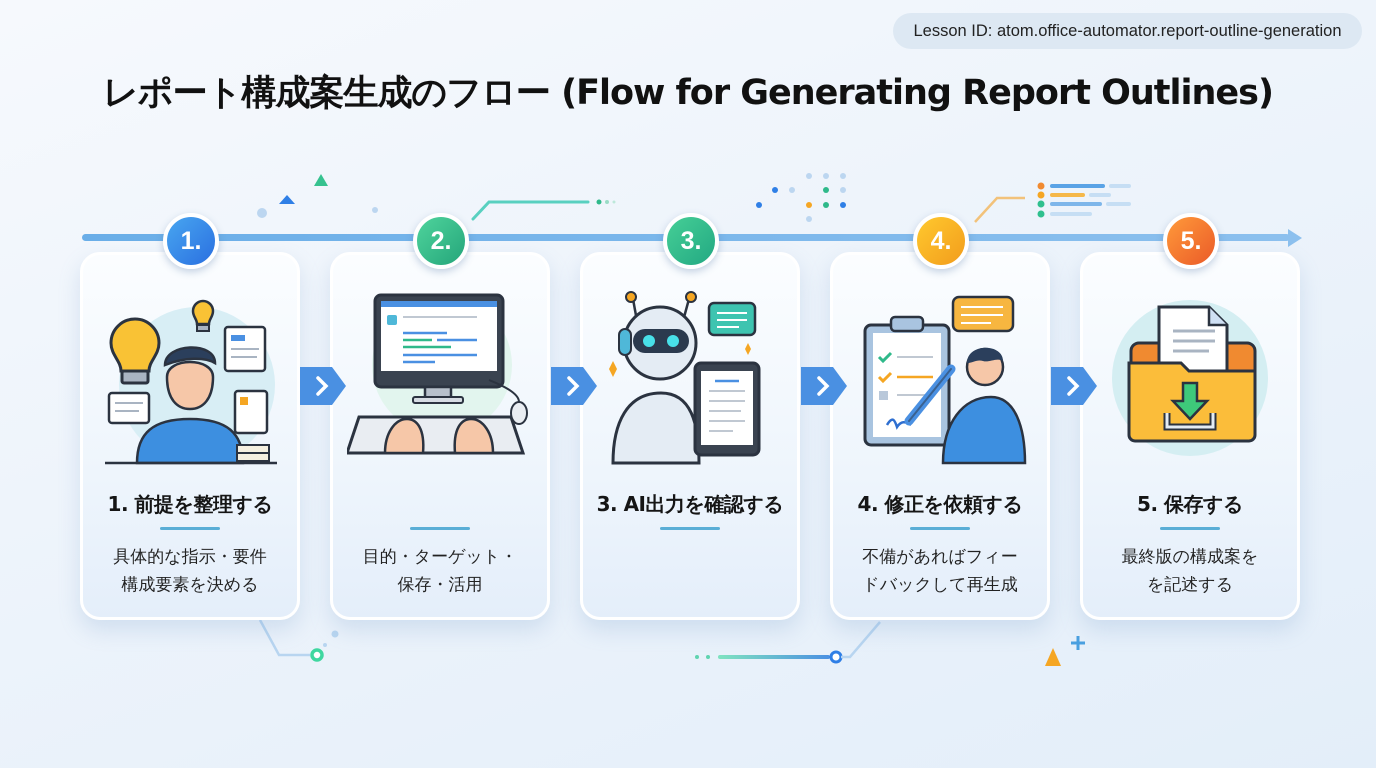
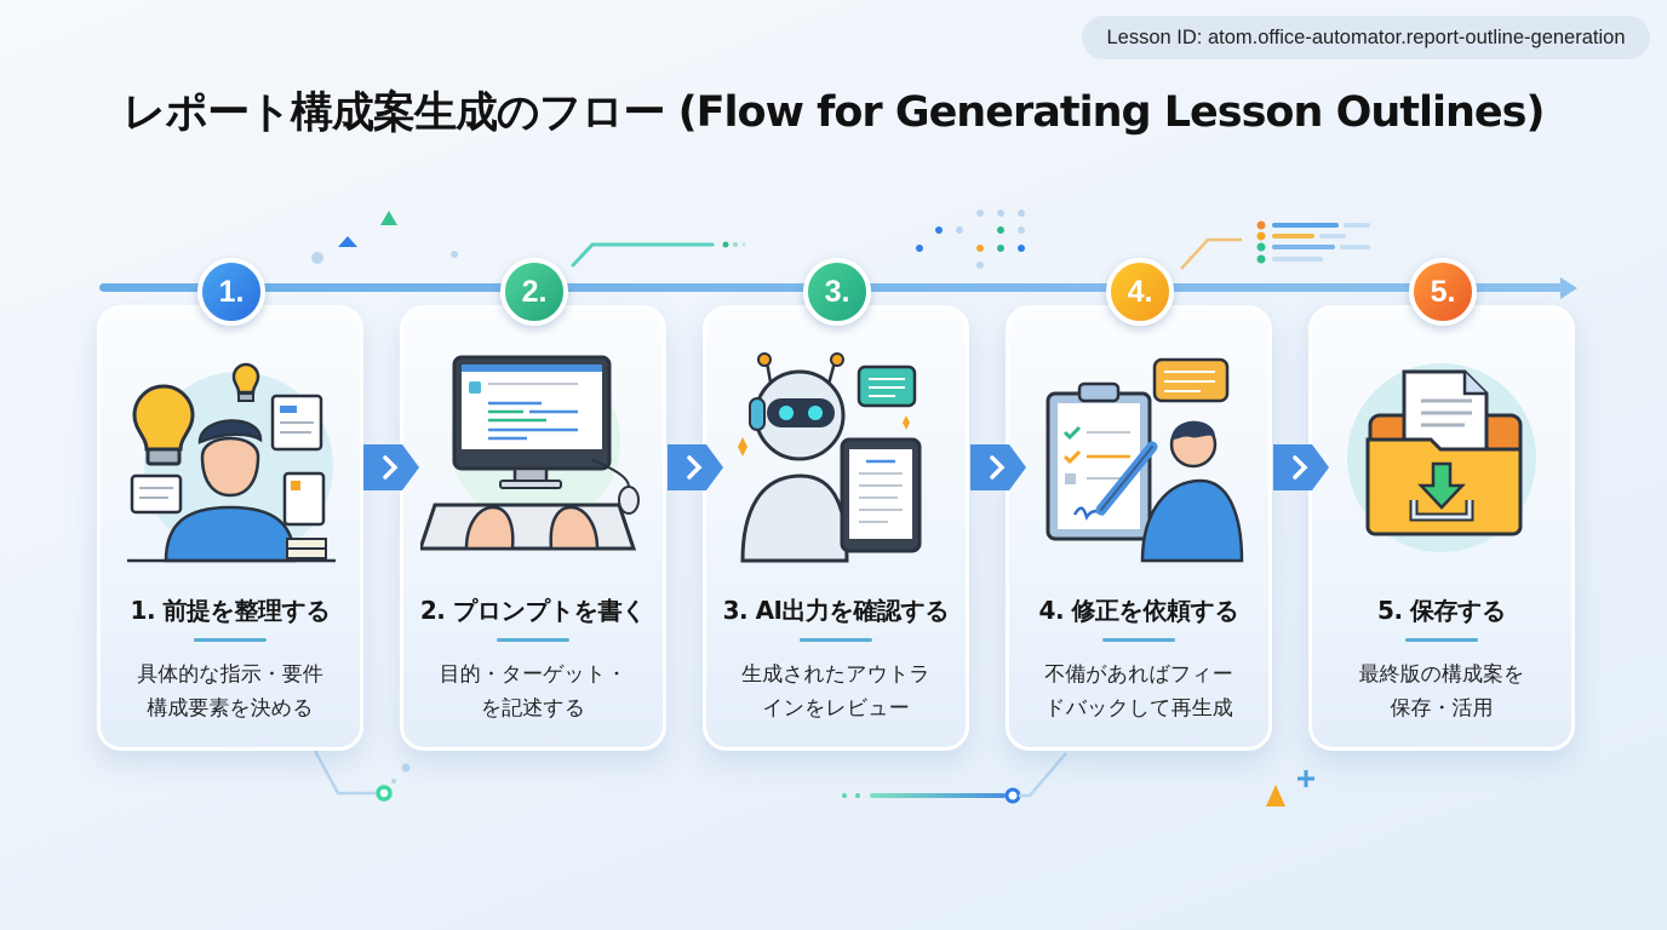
  Lesson ID: atom.office-automator.report-outline-generation
- レポート構成案生成のフロー (Flow for Generating Report Outlines)
+ レポート構成案生成のフロー (Flow for Generating Lesson Outlines)
  1. 前提を整理する
  具体的な指示・要件
  構成要素を決める
  1.
+ 2. プロンプトを書く
  目的・ターゲット・
- 保存・活用
+ を記述する
  2.
  3. AI出力を確認する
+ 生成されたアウトラ
+ インをレビュー
  3.
  4. 修正を依頼する
  不備があればフィー
  ドバックして再生成
  4.
  5. 保存する
  最終版の構成案を
- を記述する
+ 保存・活用
  5.
